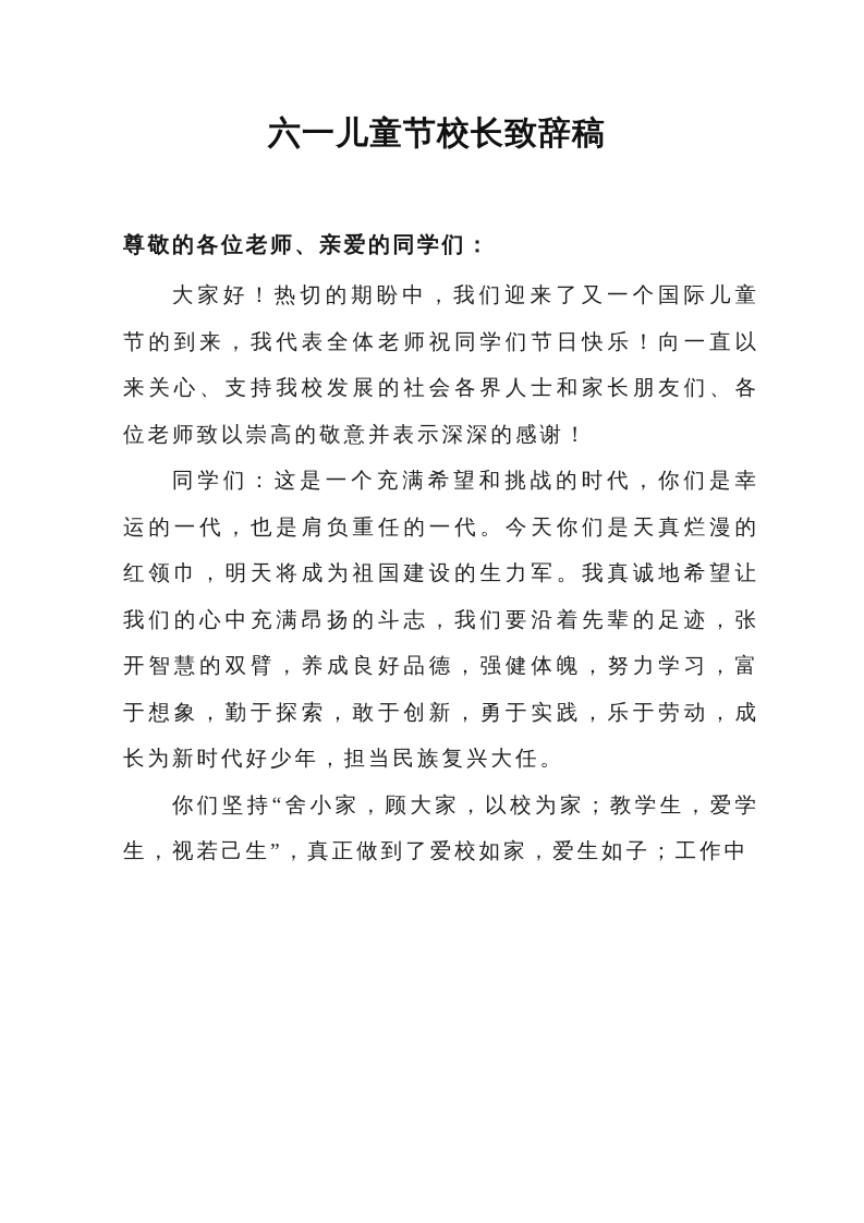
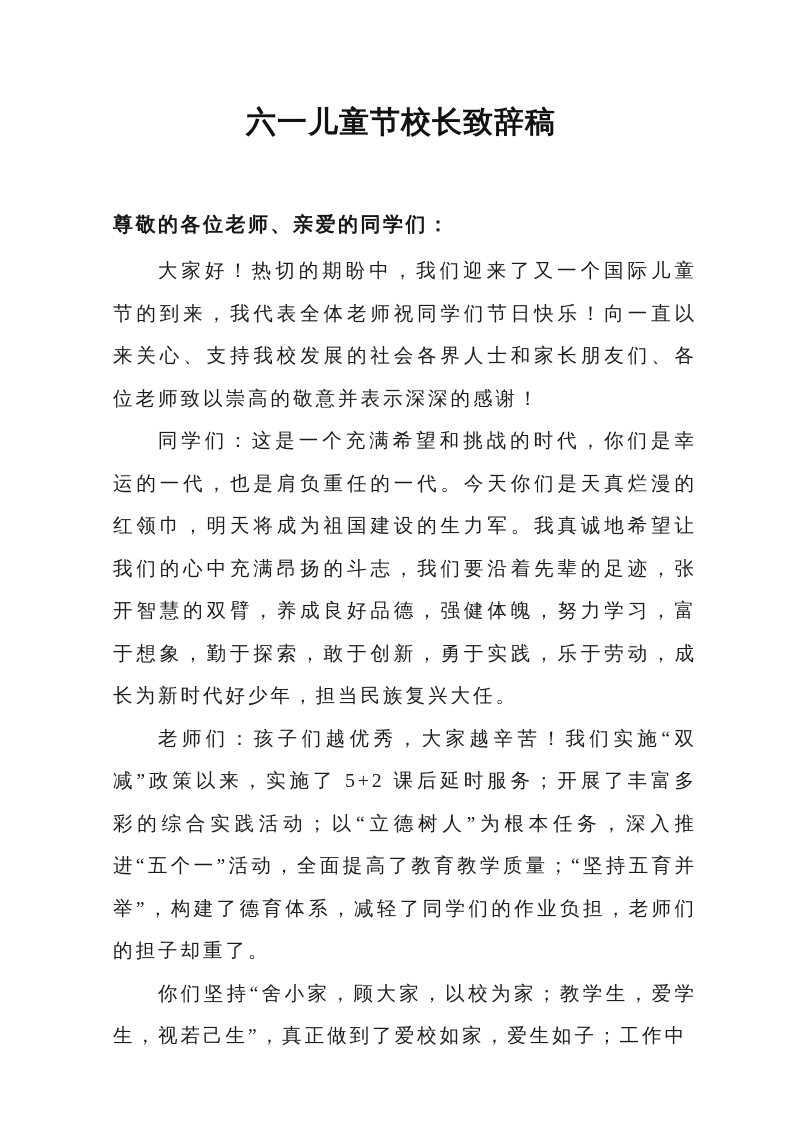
  六一儿童节校长致辞稿
  尊敬的各位老师、亲爱的同学们：
  大家好！热切的期盼中，我们迎来了又一个国际儿童节的到来，我代表全体老师祝同学们节日快乐！向一直以来关心、支持我校发展的社会各界人士和家长朋友们、各位老师致以崇高的敬意并表示深深的感谢！
  同学们：这是一个充满希望和挑战的时代，你们是幸运的一代，也是肩负重任的一代。今天你们是天真烂漫的红领巾，明天将成为祖国建设的生力军。我真诚地希望让我们的心中充满昂扬的斗志，我们要沿着先辈的足迹，张开智慧的双臂，养成良好品德，强健体魄，努力学习，富于想象，勤于探索，敢于创新，勇于实践，乐于劳动，成长为新时代好少年，担当民族复兴大任。
+ 老师们：孩子们越优秀，大家越辛苦！我们实施“双减”政策以来，实施了 5+2 课后延时服务；开展了丰富多彩的综合实践活动；以“立德树人”为根本任务，深入推进“五个一”活动，全面提高了教育教学质量；“坚持五育并举”，构建了德育体系，减轻了同学们的作业负担，老师们的担子却重了。
  你们坚持“舍小家，顾大家，以校为家；教学生，爱学生，视若己生”，真正做到了爱校如家，爱生如子；工作中
